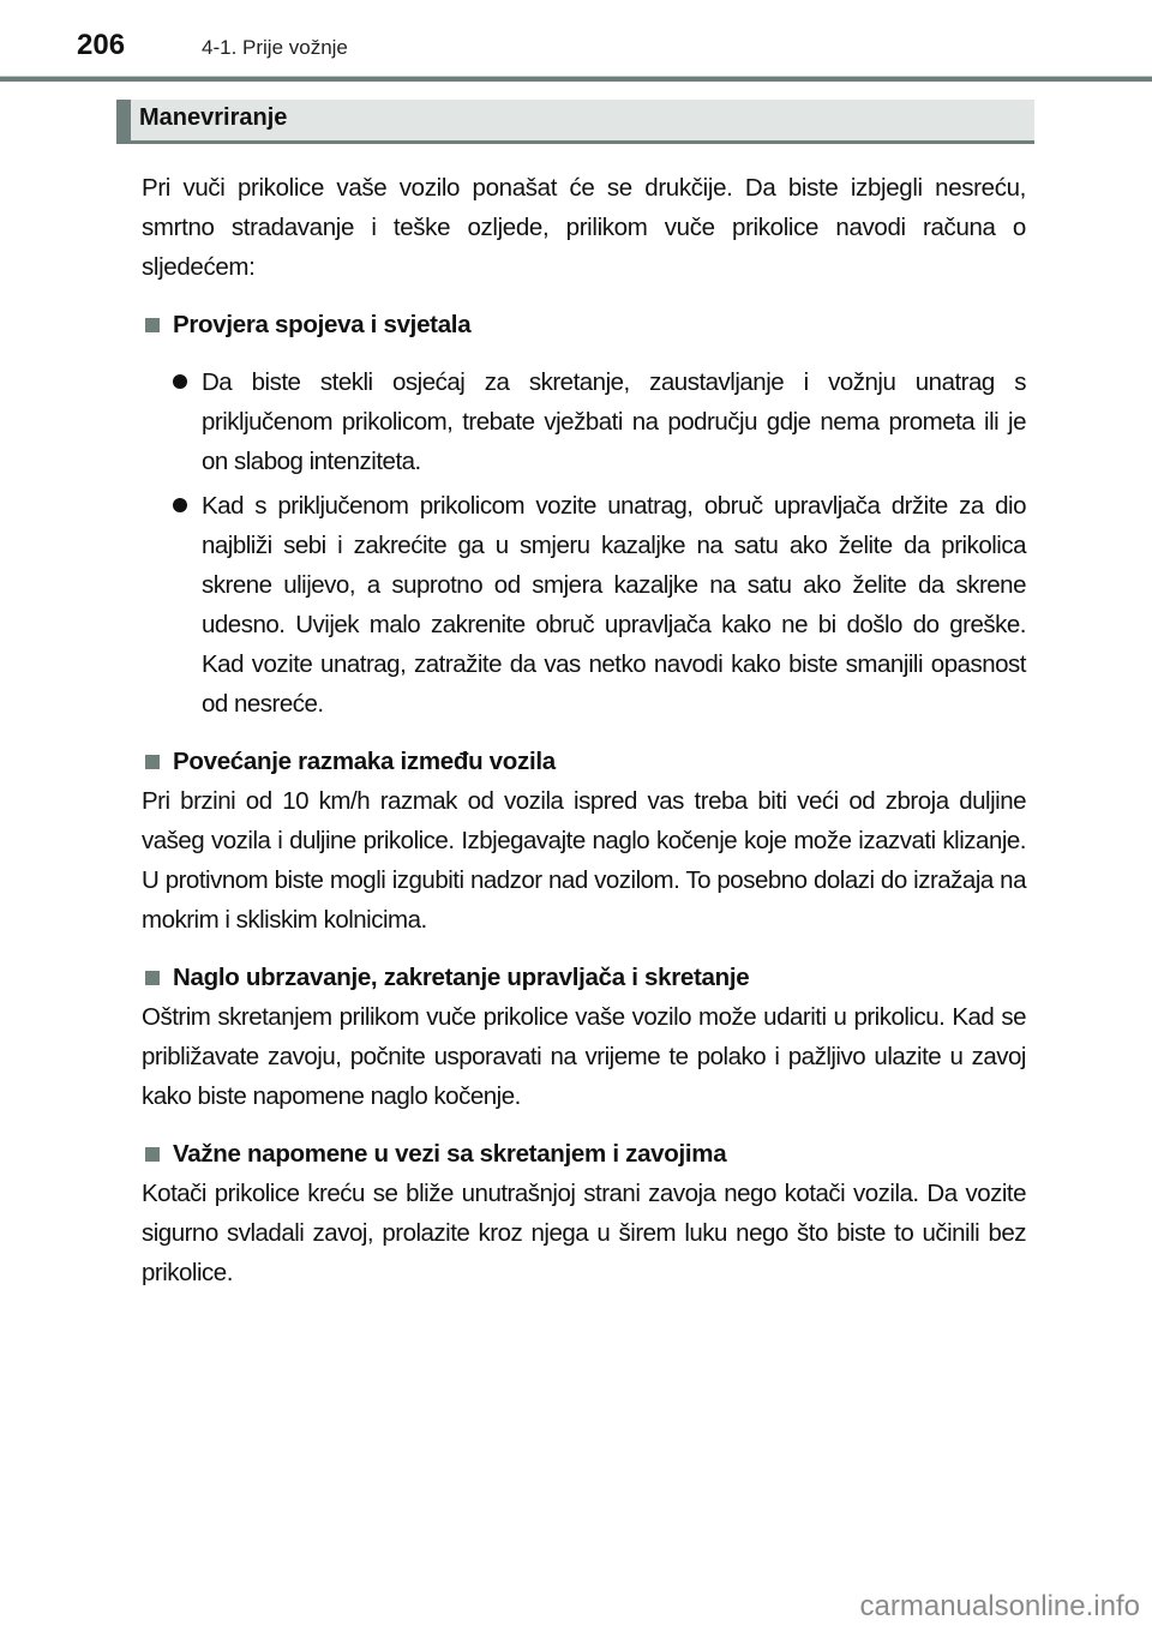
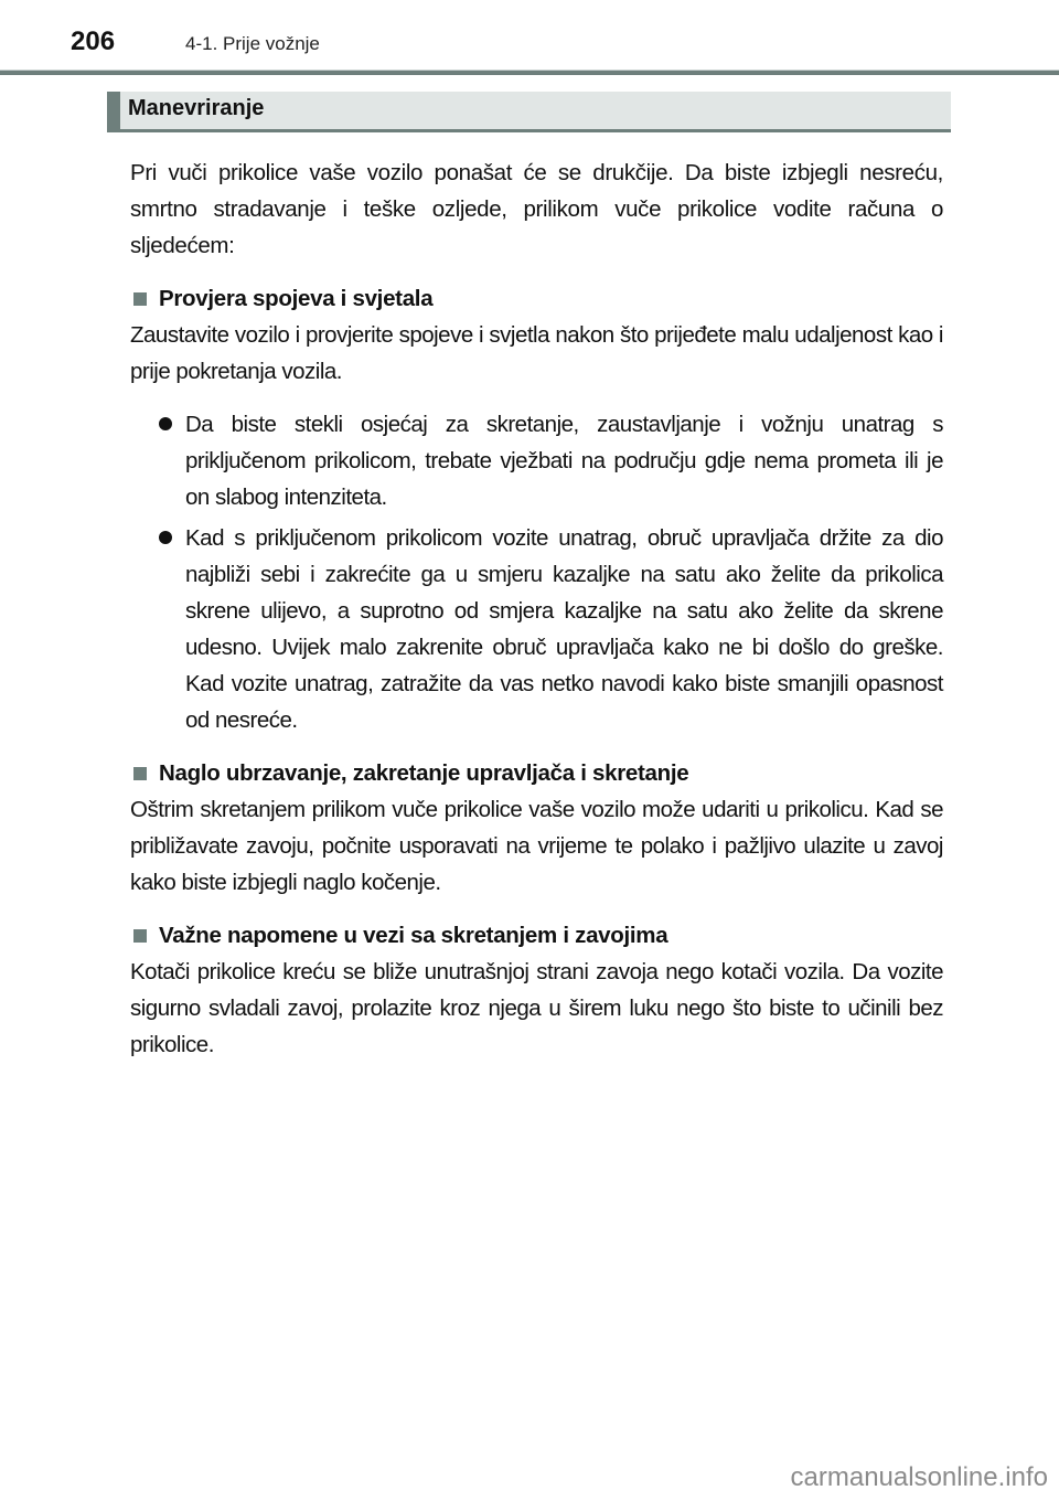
  206
  4-1. Prije vožnje
  Manevriranje
- Pri vuči prikolice vaše vozilo ponašat će se drukčije. Da biste izbjegli nesreću, smrtno stradavanje i teške ozljede, prilikom vuče prikolice navodi računa o sljedećem:
+ Pri vuči prikolice vaše vozilo ponašat će se drukčije. Da biste izbjegli nesreću, smrtno stradavanje i teške ozljede, prilikom vuče prikolice vodite računa o sljedećem:
  Provjera spojeva i svjetala
+ Zaustavite vozilo i provjerite spojeve i svjetla nakon što prijeđete malu udaljenost kao i prije pokretanja vozila.
  Da biste stekli osjećaj za skretanje, zaustavljanje i vožnju unatrag s priključenom prikolicom, trebate vježbati na području gdje nema prometa ili je on slabog intenziteta.
  Kad s priključenom prikolicom vozite unatrag, obruč upravljača držite za dio najbliži sebi i zakrećite ga u smjeru kazaljke na satu ako želite da prikolica skrene ulijevo, a suprotno od smjera kazaljke na satu ako želite da skrene udesno. Uvijek malo zakrenite obruč upravljača kako ne bi došlo do greške. Kad vozite unatrag, zatražite da vas netko navodi kako biste smanjili opasnost od nesreće.
- Povećanje razmaka između vozila
- Pri brzini od 10 km/h razmak od vozila ispred vas treba biti veći od zbroja duljine vašeg vozila i duljine prikolice. Izbjegavajte naglo kočenje koje može izazvati klizanje. U protivnom biste mogli izgubiti nadzor nad vozilom. To posebno dolazi do izražaja na mokrim i skliskim kolnicima.
  Naglo ubrzavanje, zakretanje upravljača i skretanje
- Oštrim skretanjem prilikom vuče prikolice vaše vozilo može udariti u prikolicu. Kad se približavate zavoju, počnite usporavati na vrijeme te polako i pažljivo ulazite u zavoj kako biste napomene naglo kočenje.
+ Oštrim skretanjem prilikom vuče prikolice vaše vozilo može udariti u prikolicu. Kad se približavate zavoju, počnite usporavati na vrijeme te polako i pažljivo ulazite u zavoj kako biste izbjegli naglo kočenje.
  Važne napomene u vezi sa skretanjem i zavojima
  Kotači prikolice kreću se bliže unutrašnjoj strani zavoja nego kotači vozila. Da vozite sigurno svladali zavoj, prolazite kroz njega u širem luku nego što biste to učinili bez prikolice.
  carmanualsonline.info
